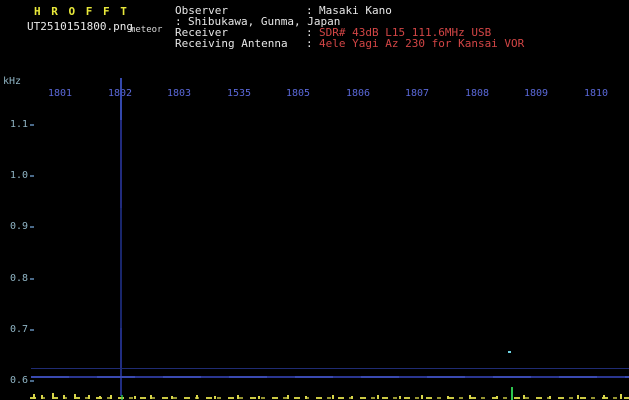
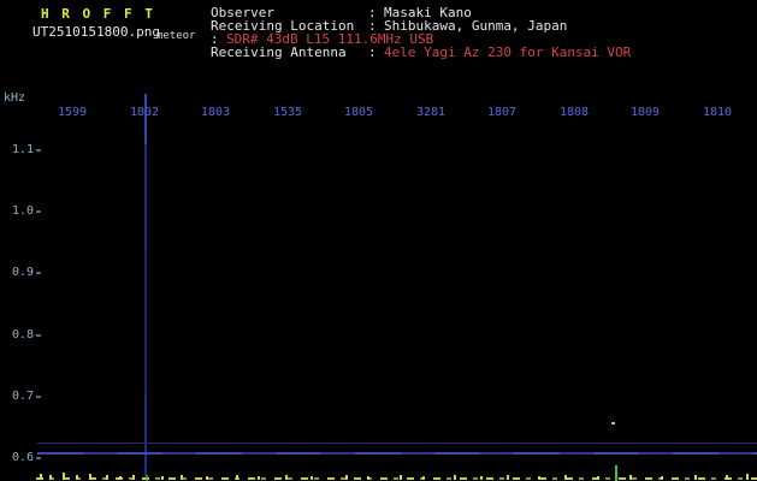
  H R O F F T
  UT2510151800.pngmeteor
  Observer
  :
  Masaki Kano
+ Receiving Location
  :
  Shibukawa, Gunma, Japan
- Receiver
  :
  SDR# 43dB L15 111.6MHz USB
  Receiving Antenna
  :
  4ele Yagi Az 230 for Kansai VOR
  kHz
- 1801
+ 1599
  1802
  1803
  1535
  1805
- 1806
+ 3281
  1807
  1808
  1809
  1810
  1.1
  1.0
  0.9
  0.8
  0.7
  0.6
